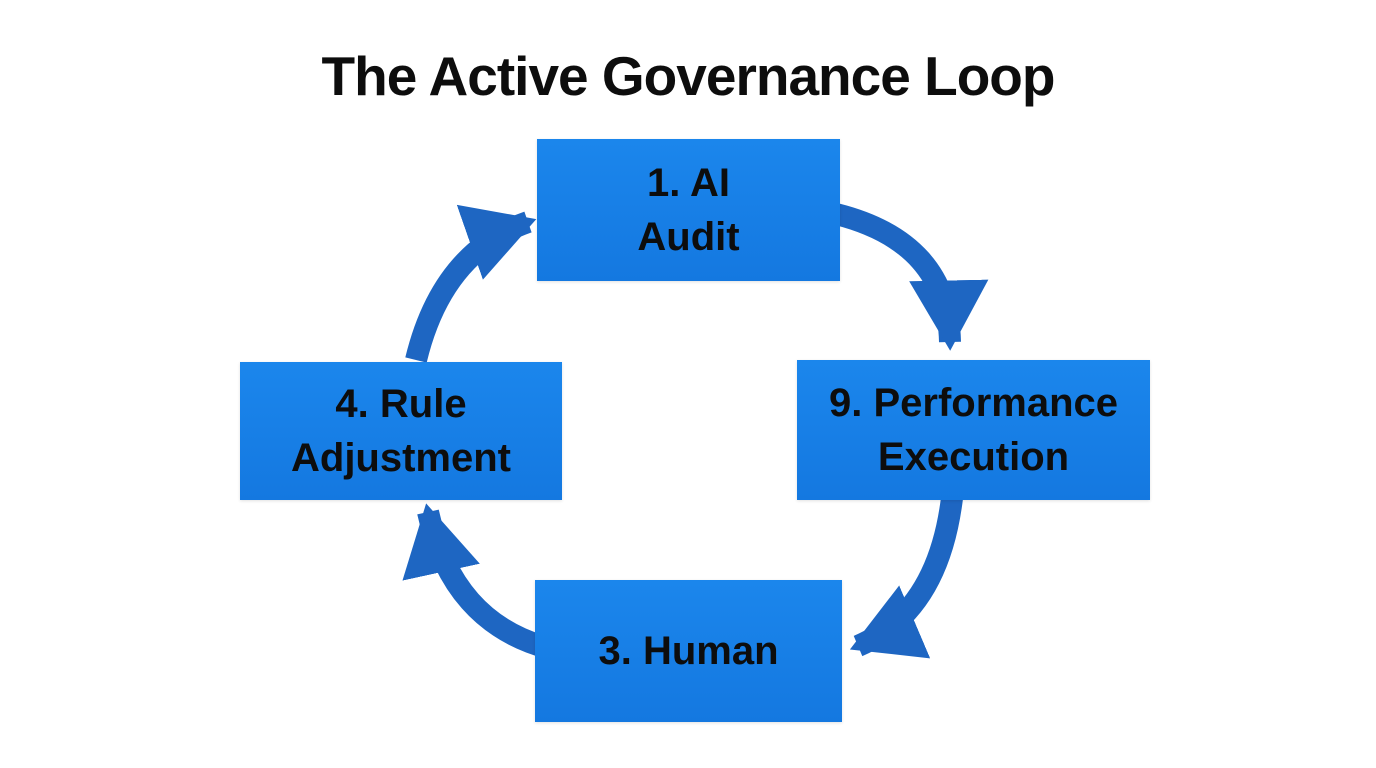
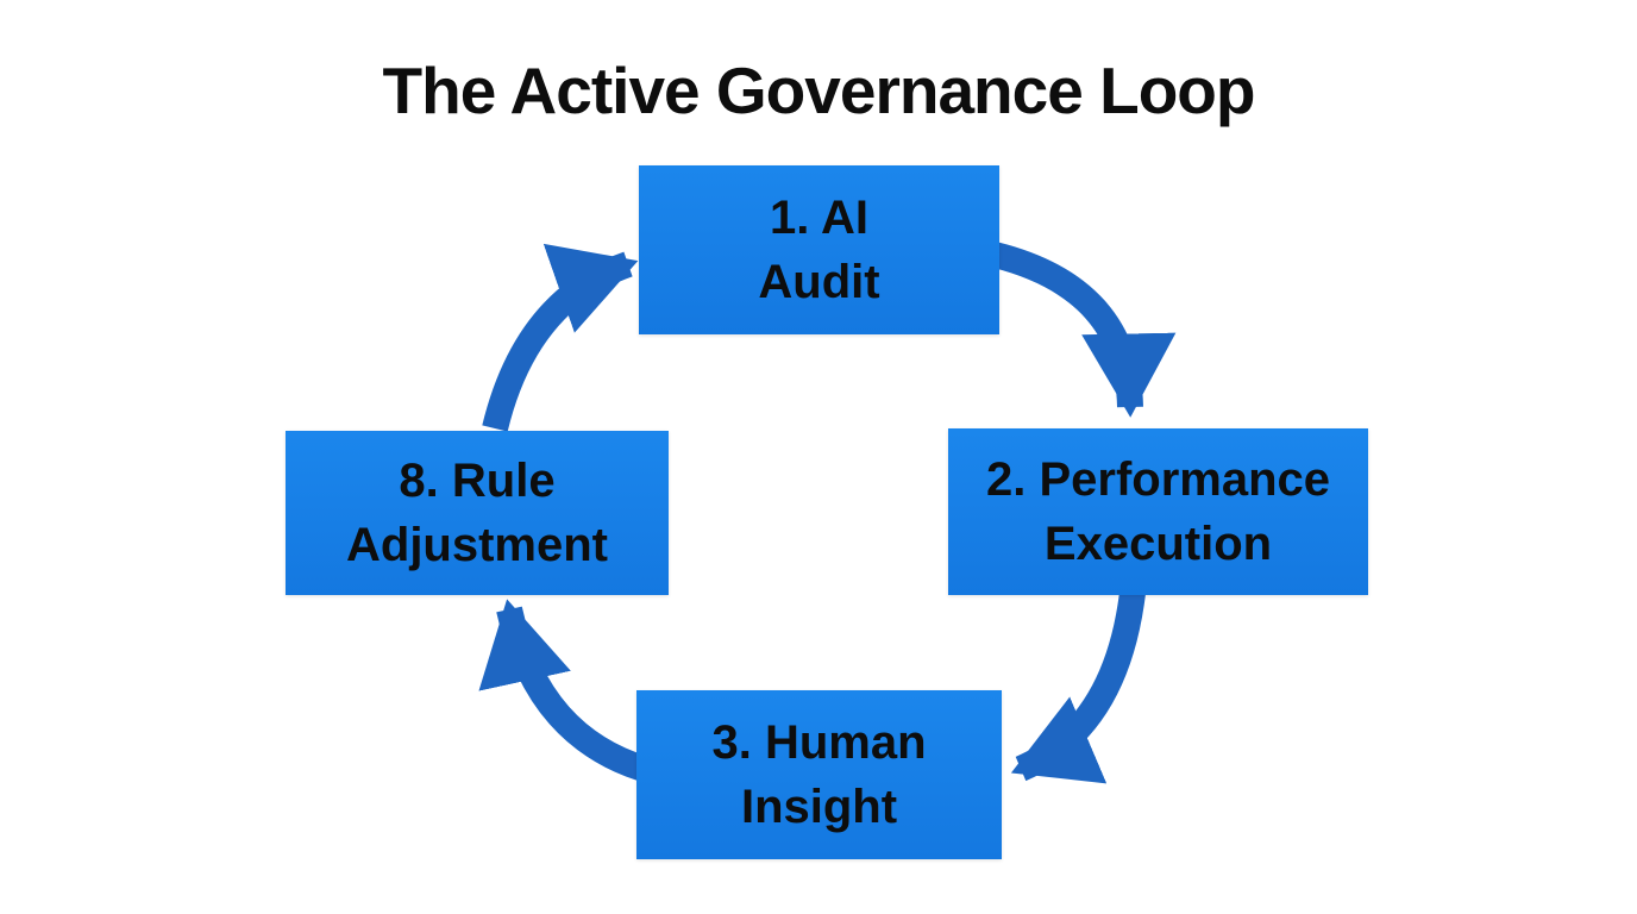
  The Active Governance Loop
  1. AI
  Audit
- 9. Performance
+ 2. Performance
  Execution
  3. Human
+ Insight
- 4. Rule
+ 8. Rule
  Adjustment
